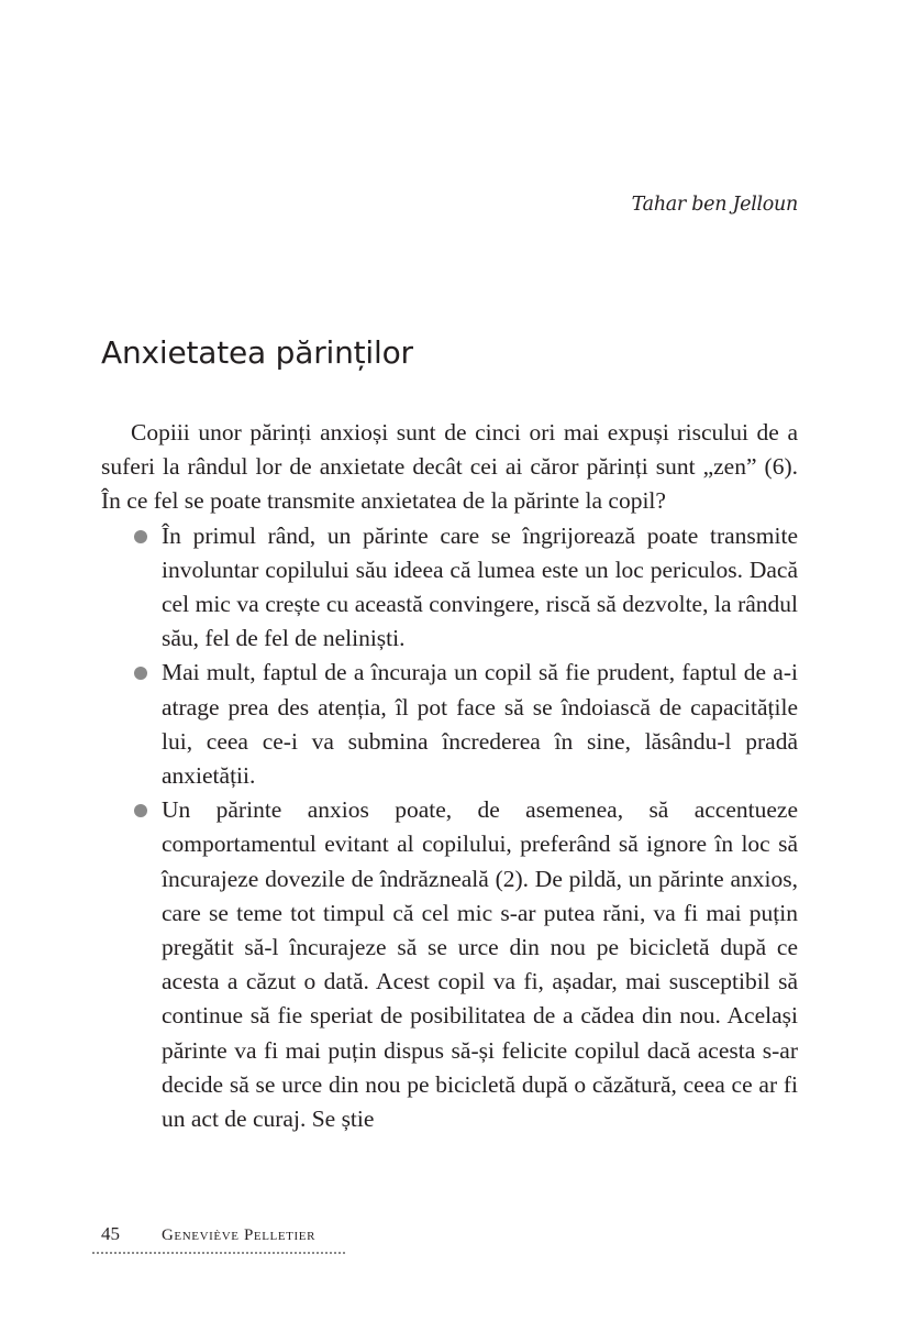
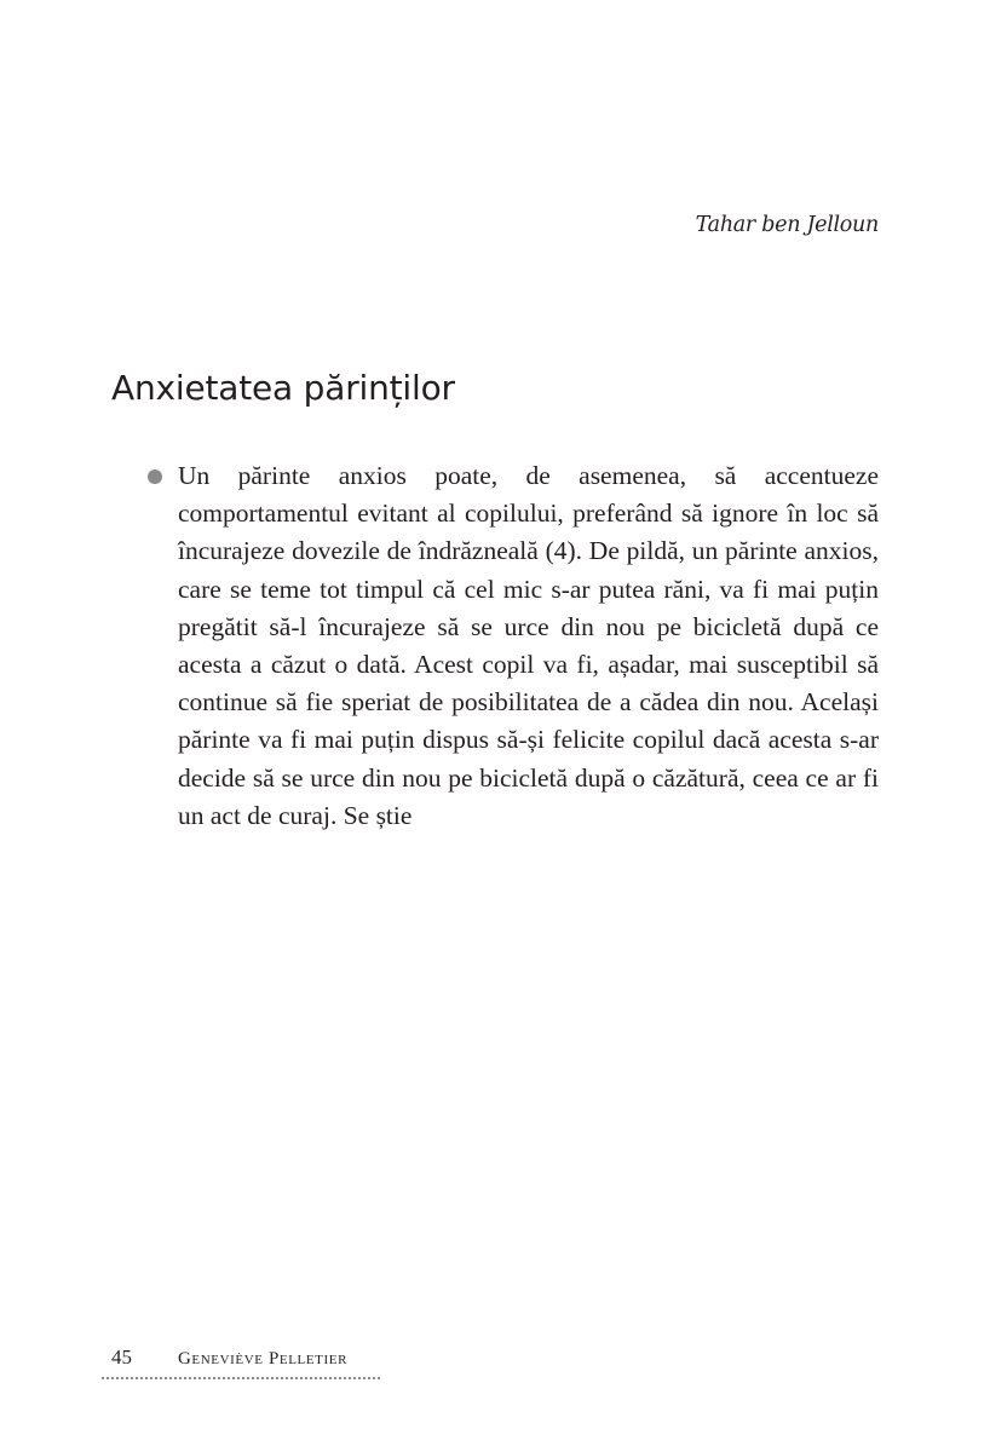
  Tahar ben Jelloun
  Anxietatea părinților
- Copiii unor părinți anxioși sunt de cinci ori mai expuși riscului de a suferi la rândul lor de anxietate decât cei ai căror părinți sunt „zen” (6). În ce fel se poate transmite anxietatea de la părinte la copil?
- În primul rând, un părinte care se îngrijorează poate transmite involuntar copilului său ideea că lumea este un loc periculos. Dacă cel mic va crește cu această convingere, riscă să dezvolte, la rândul său, fel de fel de neliniști.
- Mai mult, faptul de a încuraja un copil să fie prudent, faptul de a-i atrage prea des atenția, îl pot face să se îndoiască de capacitățile lui, ceea ce-i va submina încrederea în sine, lăsându-l pradă anxietății.
- Un părinte anxios poate, de asemenea, să accentueze comportamentul evitant al copilului, preferând să ignore în loc să încurajeze dovezile de îndrăzneală (2). De pildă, un părinte anxios, care se teme tot timpul că cel mic s-ar putea răni, va fi mai puțin pregătit să-l încurajeze să se urce din nou pe bicicletă după ce acesta a căzut o dată. Acest copil va fi, așadar, mai susceptibil să continue să fie speriat de posibilitatea de a cădea din nou. Același părinte va fi mai puțin dispus să-și felicite copilul dacă acesta s-ar decide să se urce din nou pe bicicletă după o căzătură, ceea ce ar fi un act de curaj. Se știe
+ Un părinte anxios poate, de asemenea, să accentueze comportamentul evitant al copilului, preferând să ignore în loc să încurajeze dovezile de îndrăzneală (4). De pildă, un părinte anxios, care se teme tot timpul că cel mic s-ar putea răni, va fi mai puțin pregătit să-l încurajeze să se urce din nou pe bicicletă după ce acesta a căzut o dată. Acest copil va fi, așadar, mai susceptibil să continue să fie speriat de posibilitatea de a cădea din nou. Același părinte va fi mai puțin dispus să-și felicite copilul dacă acesta s-ar decide să se urce din nou pe bicicletă după o căzătură, ceea ce ar fi un act de curaj. Se știe
  45
  Geneviève Pelletier
